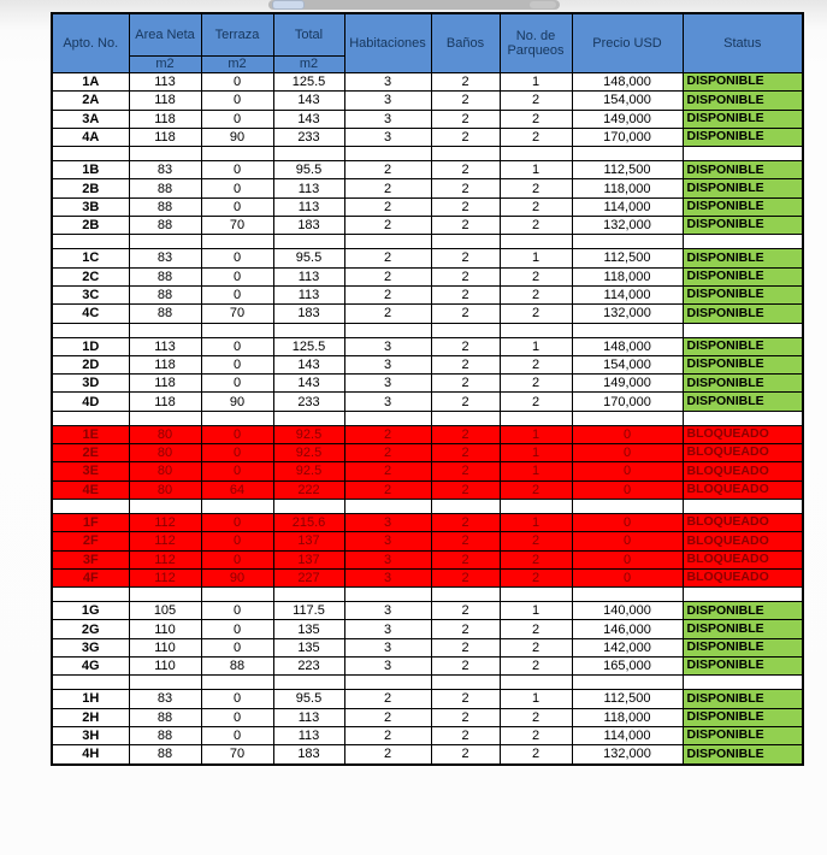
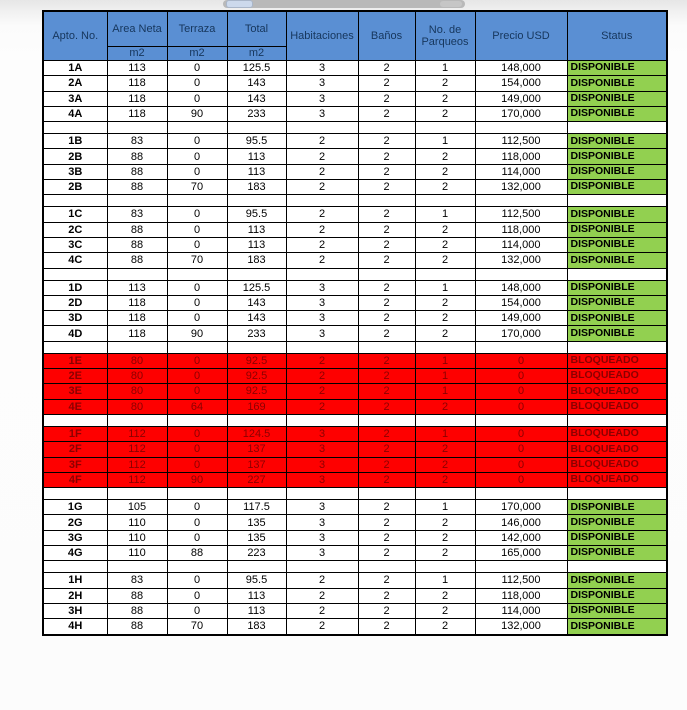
  Apto. No.	Area Neta	Terraza	Total	Habitaciones	Baños	No. de Parqueos	Precio USD	Status
  m2	m2	m2
  1A	113	0	125.5	3	2	1	148,000	DISPONIBLE
  2A	118	0	143	3	2	2	154,000	DISPONIBLE
  3A	118	0	143	3	2	2	149,000	DISPONIBLE
  4A	118	90	233	3	2	2	170,000	DISPONIBLE
  1B	83	0	95.5	2	2	1	112,500	DISPONIBLE
  2B	88	0	113	2	2	2	118,000	DISPONIBLE
  3B	88	0	113	2	2	2	114,000	DISPONIBLE
  2B	88	70	183	2	2	2	132,000	DISPONIBLE
  1C	83	0	95.5	2	2	1	112,500	DISPONIBLE
  2C	88	0	113	2	2	2	118,000	DISPONIBLE
  3C	88	0	113	2	2	2	114,000	DISPONIBLE
  4C	88	70	183	2	2	2	132,000	DISPONIBLE
  1D	113	0	125.5	3	2	1	148,000	DISPONIBLE
  2D	118	0	143	3	2	2	154,000	DISPONIBLE
  3D	118	0	143	3	2	2	149,000	DISPONIBLE
  4D	118	90	233	3	2	2	170,000	DISPONIBLE
  1E	80	0	92.5	2	2	1	0	BLOQUEADO
  2E	80	0	92.5	2	2	1	0	BLOQUEADO
  3E	80	0	92.5	2	2	1	0	BLOQUEADO
- 4E	80	64	222	2	2	2	0	BLOQUEADO
+ 4E	80	64	169	2	2	2	0	BLOQUEADO
- 1F	112	0	215.6	3	2	1	0	BLOQUEADO
+ 1F	112	0	124.5	3	2	1	0	BLOQUEADO
  2F	112	0	137	3	2	2	0	BLOQUEADO
  3F	112	0	137	3	2	2	0	BLOQUEADO
  4F	112	90	227	3	2	2	0	BLOQUEADO
- 1G	105	0	117.5	3	2	1	140,000	DISPONIBLE
+ 1G	105	0	117.5	3	2	1	170,000	DISPONIBLE
  2G	110	0	135	3	2	2	146,000	DISPONIBLE
  3G	110	0	135	3	2	2	142,000	DISPONIBLE
  4G	110	88	223	3	2	2	165,000	DISPONIBLE
  1H	83	0	95.5	2	2	1	112,500	DISPONIBLE
  2H	88	0	113	2	2	2	118,000	DISPONIBLE
  3H	88	0	113	2	2	2	114,000	DISPONIBLE
  4H	88	70	183	2	2	2	132,000	DISPONIBLE
